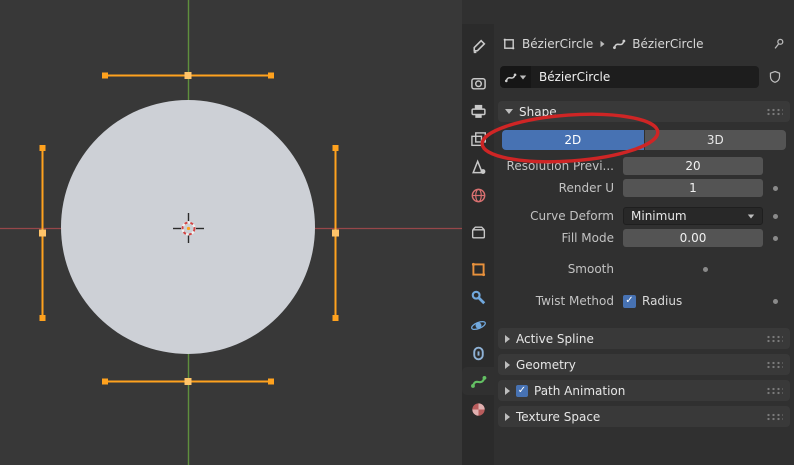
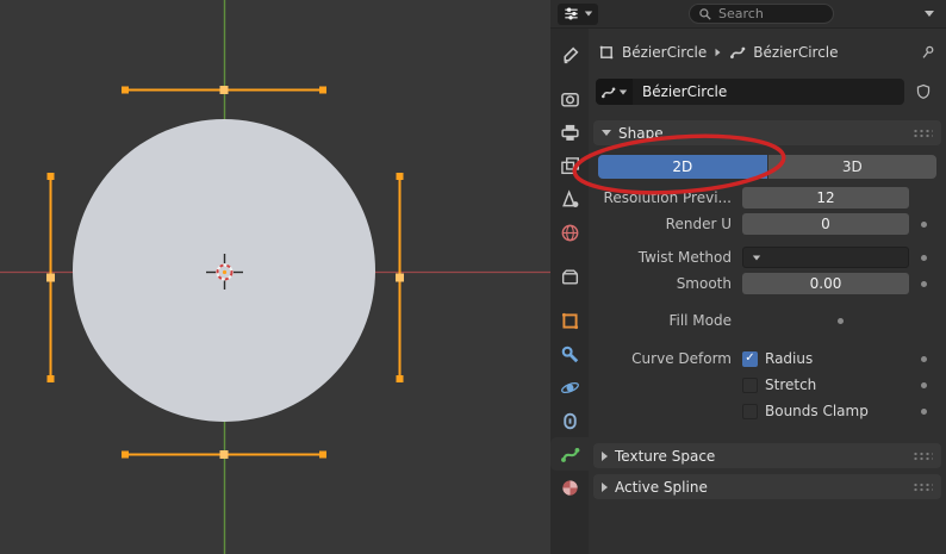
+ Search
  BézierCircle
  BézierCircle
  BézierCircle
  Shape
  2D
  3D
  Resolution Previ...
- 20
+ 12
  Render U
- 1
+ 0
- Curve Deform
+ Twist Method
- Minimum
- Fill Mode
+ Smooth
  0.00
- Smooth
+ Fill Mode
- Twist Method
+ Curve Deform
  Radius
+ Stretch
+ Bounds Clamp
- Active Spline
+ Texture Space
- Geometry
- Path Animation
- Texture Space
+ Active Spline
